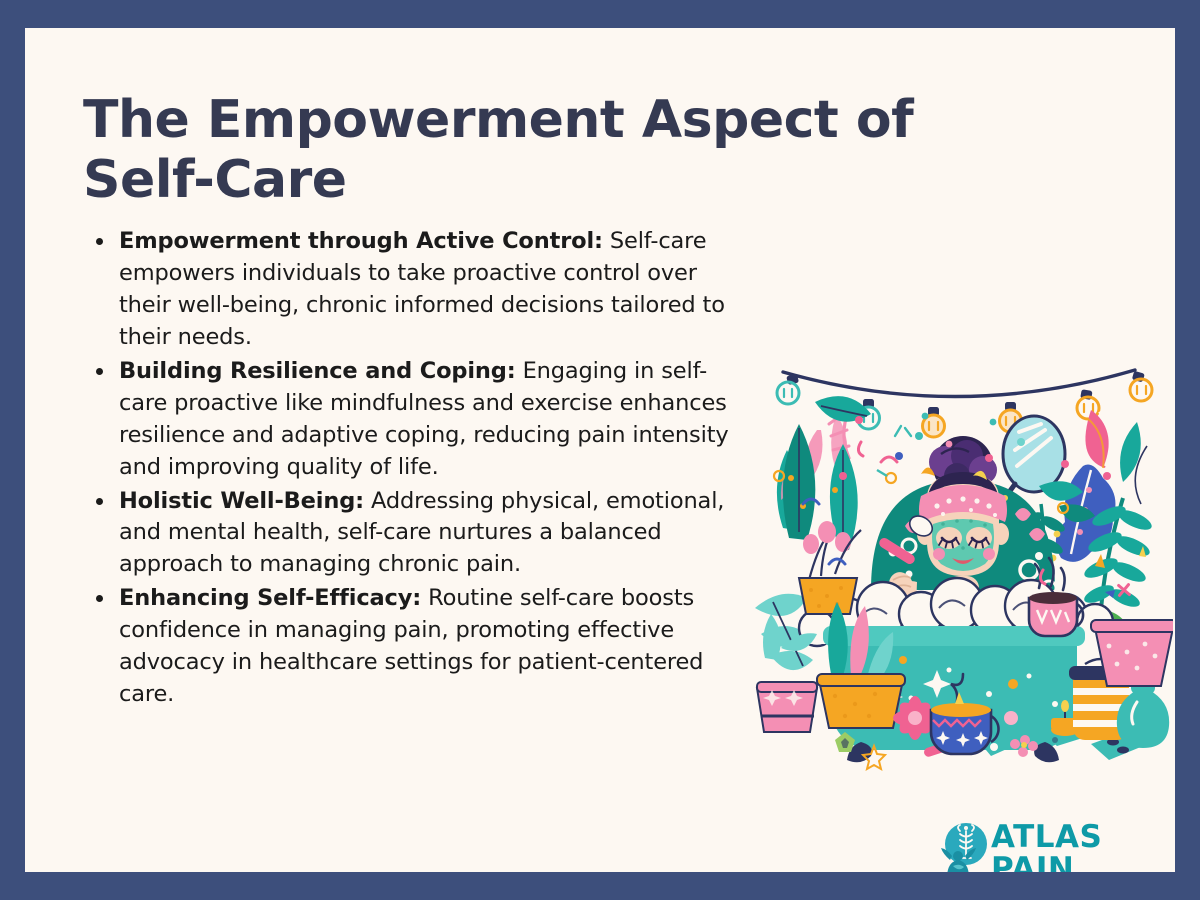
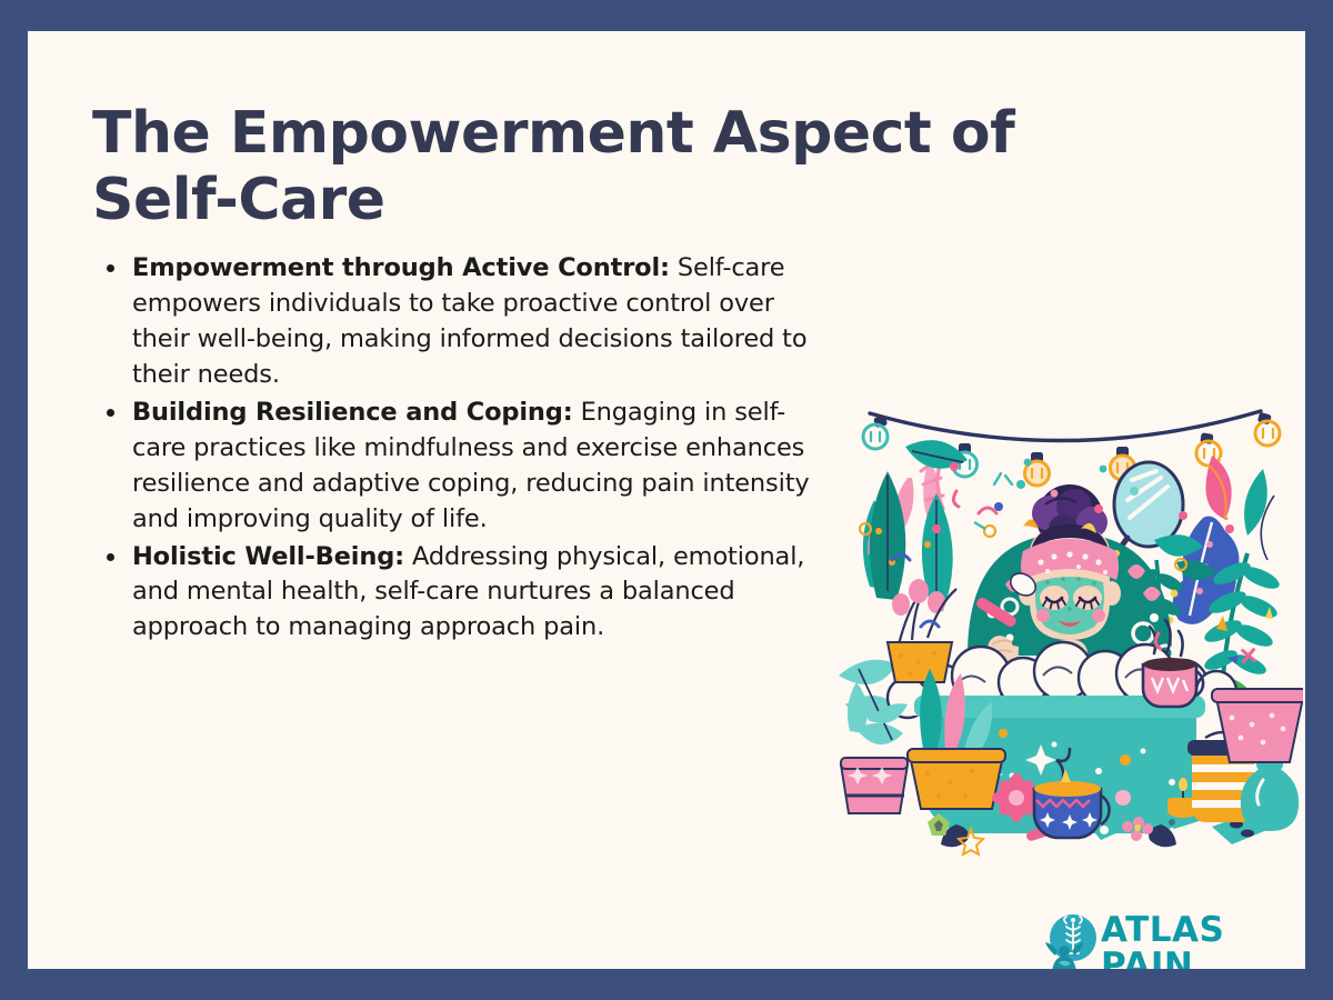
  The Empowerment Aspect of
  Self-Care
- Empowerment through Active Control: Self-care empowers individuals to take proactive control over their well-being, chronic informed decisions tailored to their needs.
+ Empowerment through Active Control: Self-care empowers individuals to take proactive control over their well-being, making informed decisions tailored to their needs.
- Building Resilience and Coping: Engaging in self-care proactive like mindfulness and exercise enhances resilience and adaptive coping, reducing pain intensity and improving quality of life.
+ Building Resilience and Coping: Engaging in self-care practices like mindfulness and exercise enhances resilience and adaptive coping, reducing pain intensity and improving quality of life.
- Holistic Well-Being: Addressing physical, emotional, and mental health, self-care nurtures a balanced approach to managing chronic pain.
+ Holistic Well-Being: Addressing physical, emotional, and mental health, self-care nurtures a balanced approach to managing approach pain.
- Enhancing Self-Efficacy: Routine self-care boosts confidence in managing pain, promoting effective advocacy in healthcare settings for patient-centered care.
  ATLAS PAIN
